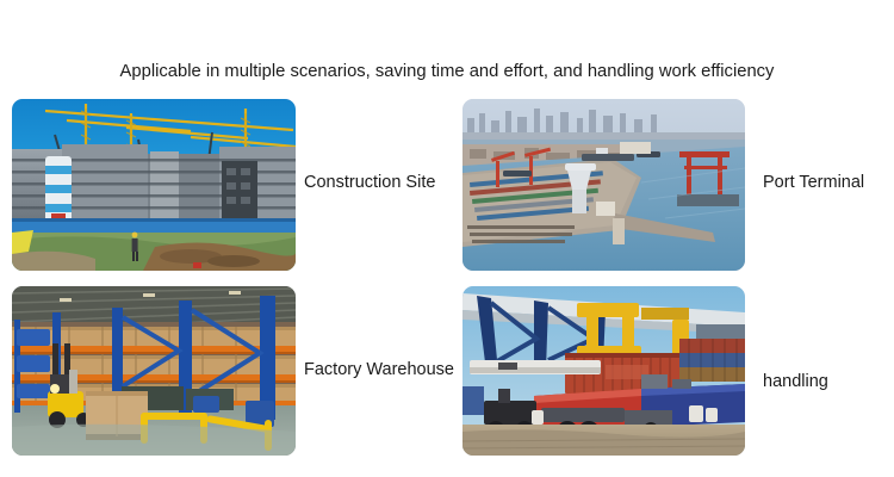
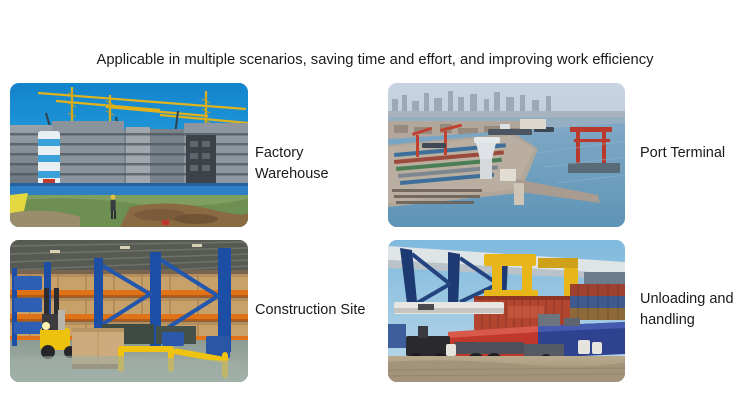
- Applicable in multiple scenarios, saving time and effort, and handling work efficiency
+ Applicable in multiple scenarios, saving time and effort, and improving work efficiency
- Construction Site
+ Factory Warehouse
  Port Terminal
- Factory Warehouse
+ Construction Site
+ Unloading and
  handling
